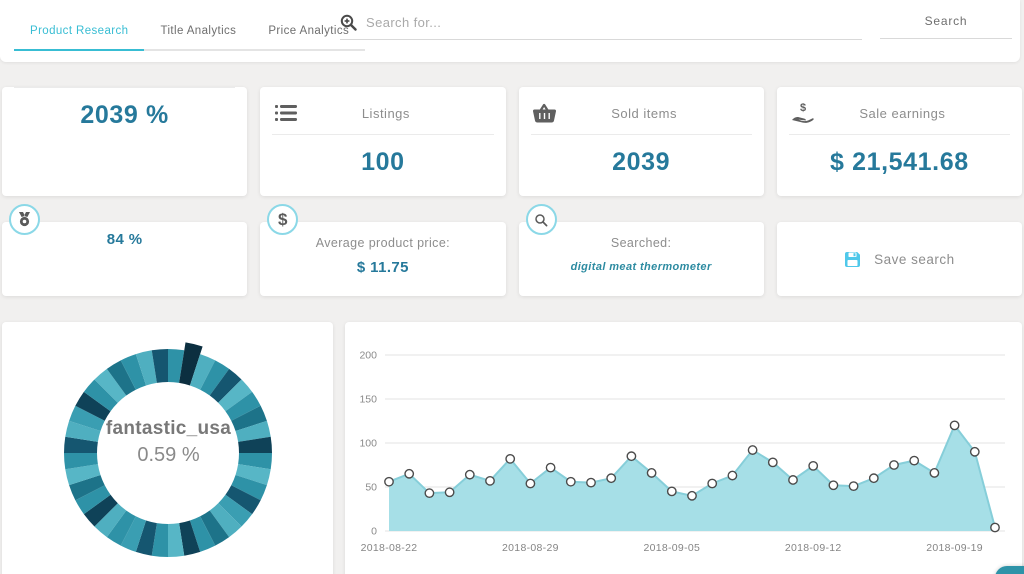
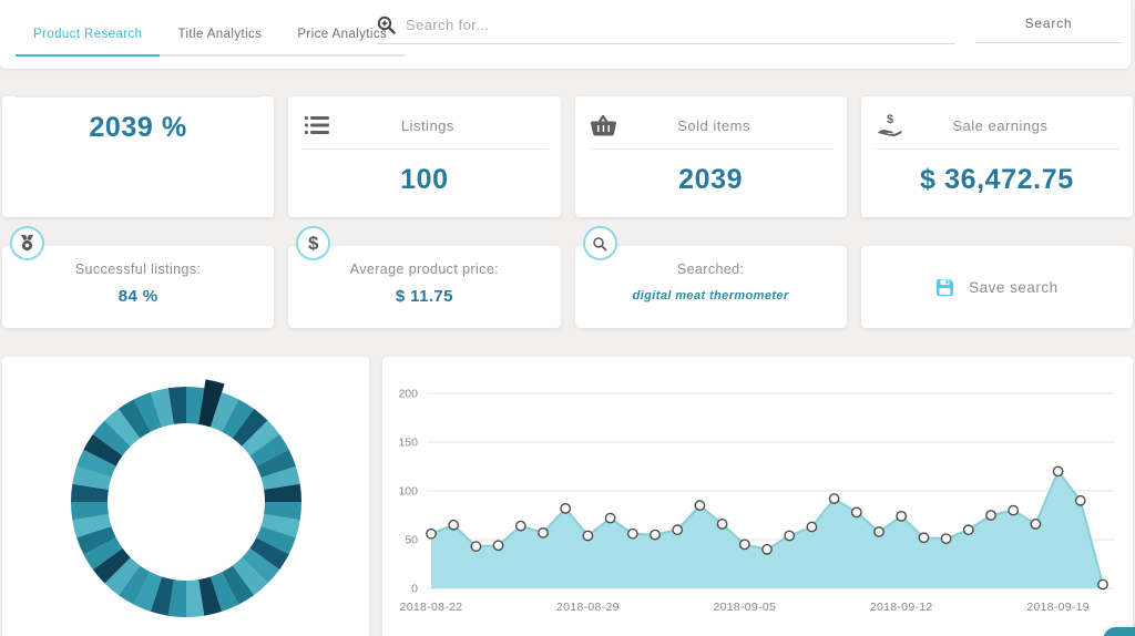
  Product Research
  Title Analytics
  Price Analytics
  Search for...
  Search
  2039 %
  Listings
  100
  Sold items
  2039
  $
  Sale earnings
- $ 21,541.68
+ $ 36,472.75
+ Successful listings:
  84 %
  $
  Average product price:
  $ 11.75
  Searched:
  digital meat thermometer
  Save search
- fantastic_usa
- 0.59 %
  0
  50
  100
  150
  200
  2018-08-22
  2018-08-29
  2018-09-05
  2018-09-12
  2018-09-19
